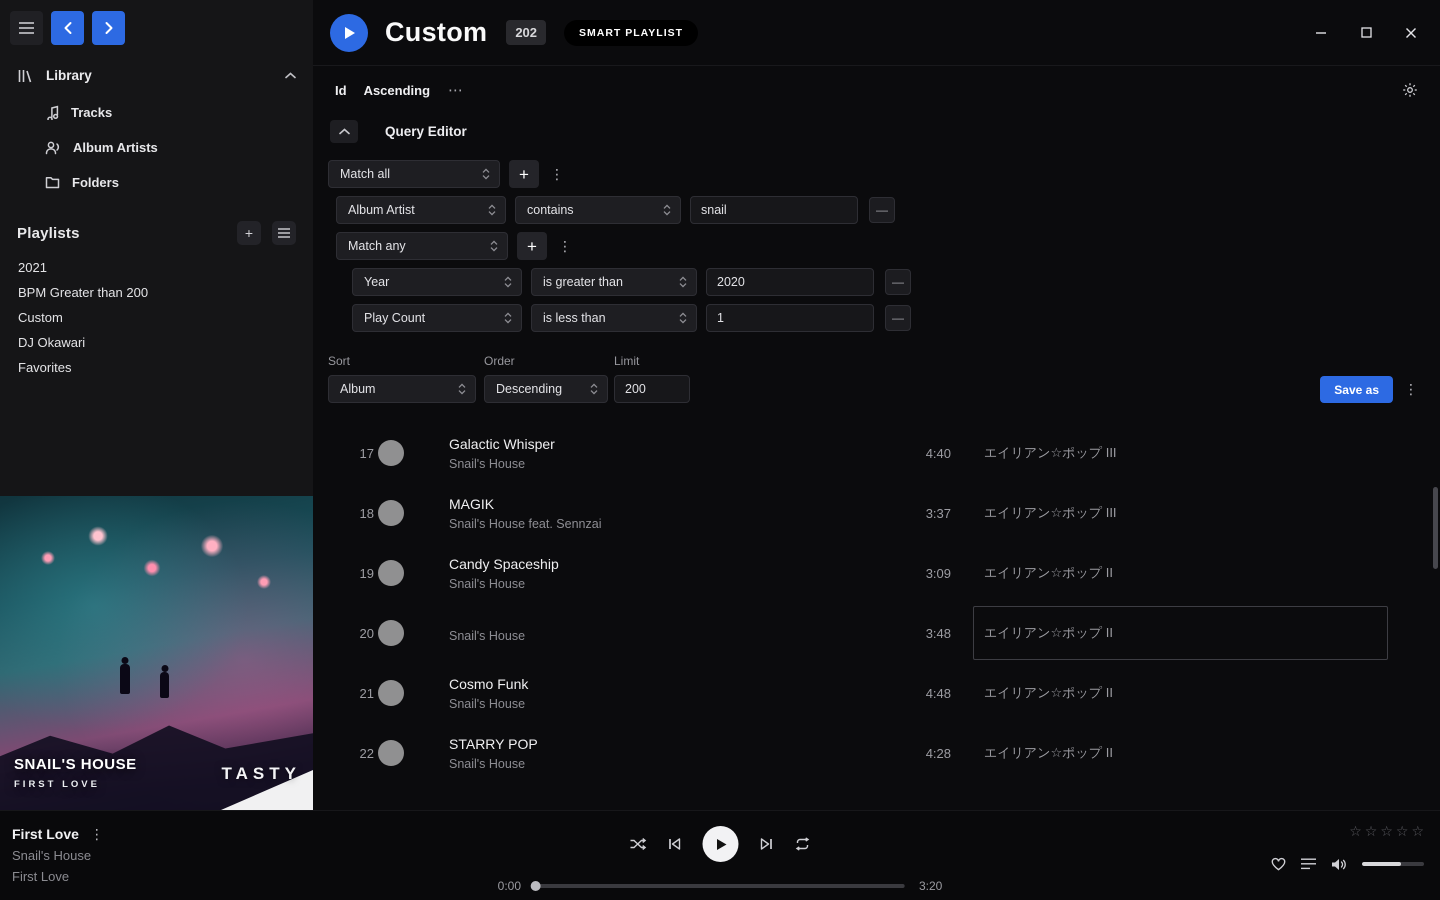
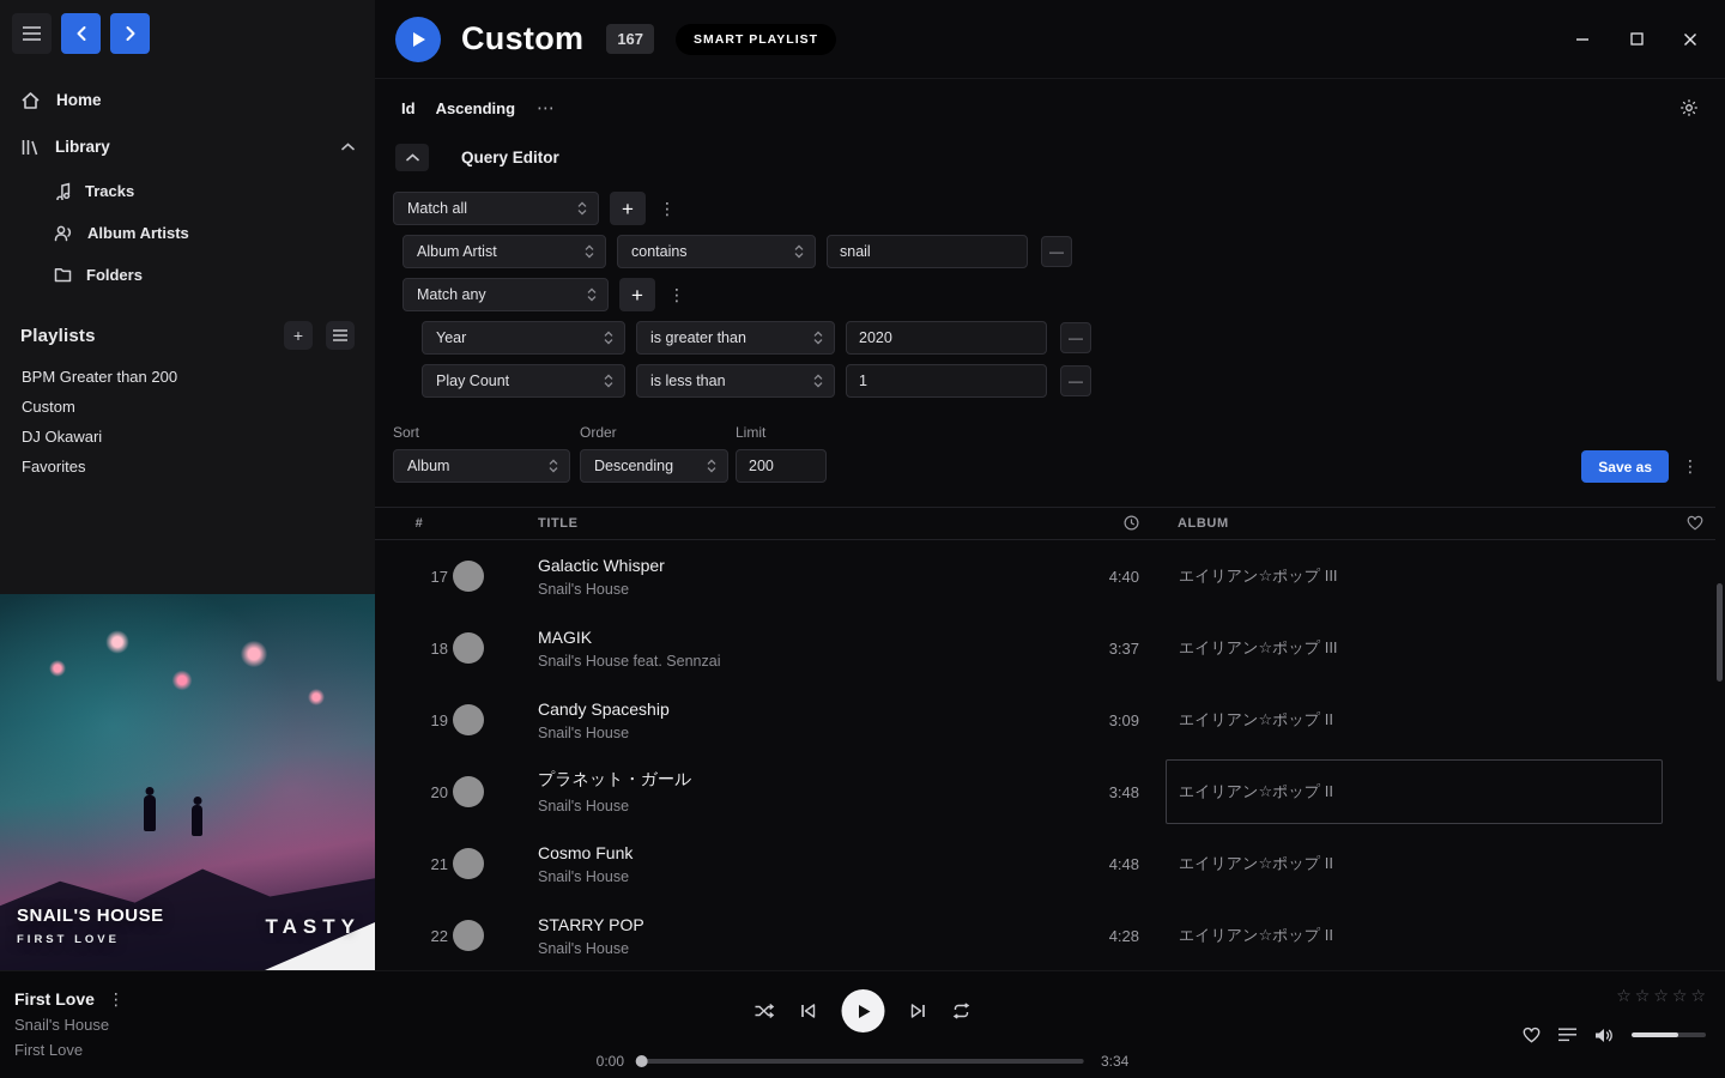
+ Home
  Library
  Tracks
  Album Artists
  Folders
  Playlists
  +
- 2021
  BPM Greater than 200
  Custom
  DJ Okawari
  Favorites
  SNAIL'S HOUSE
  FIRST LOVE
  TASTY
  Custom
- 202
+ 167
  SMART PLAYLIST
  Id
  Ascending
  ⋯
  Query Editor
  Match all
  +
  ⋮
  Album Artist
  contains
  snail
  —
  Match any
  +
  ⋮
  Year
  is greater than
  2020
  —
  Play Count
  is less than
  1
  —
  Sort
  Album
  Order
  Descending
  Limit
  200
  Save as
  ⋮
+ #
+ TITLE
+ ALBUM
  17
  Galactic Whisper
  Snail's House
  4:40
  エイリアン☆ポップ III
  18
  MAGIK
  Snail's House feat. Sennzai
  3:37
  エイリアン☆ポップ III
  19
  Candy Spaceship
  Snail's House
  3:09
  エイリアン☆ポップ II
  20
+ プラネット・ガール
  Snail's House
  3:48
  エイリアン☆ポップ II
  21
  Cosmo Funk
  Snail's House
  4:48
  エイリアン☆ポップ II
  22
  STARRY POP
  Snail's House
  4:28
  エイリアン☆ポップ II
  First Love
  ⋮
  Snail's House
  First Love
  0:00
- 3:20
+ 3:34
  ☆
  ☆
  ☆
  ☆
  ☆
